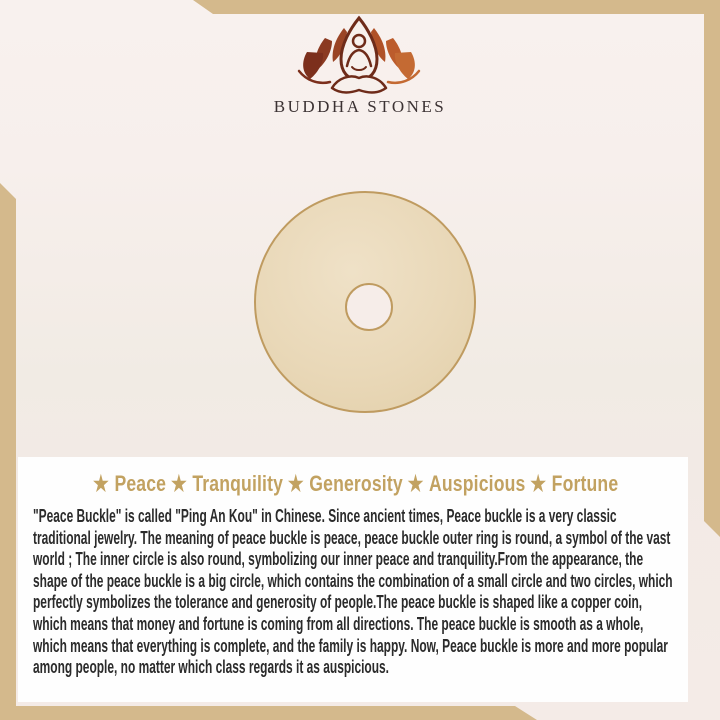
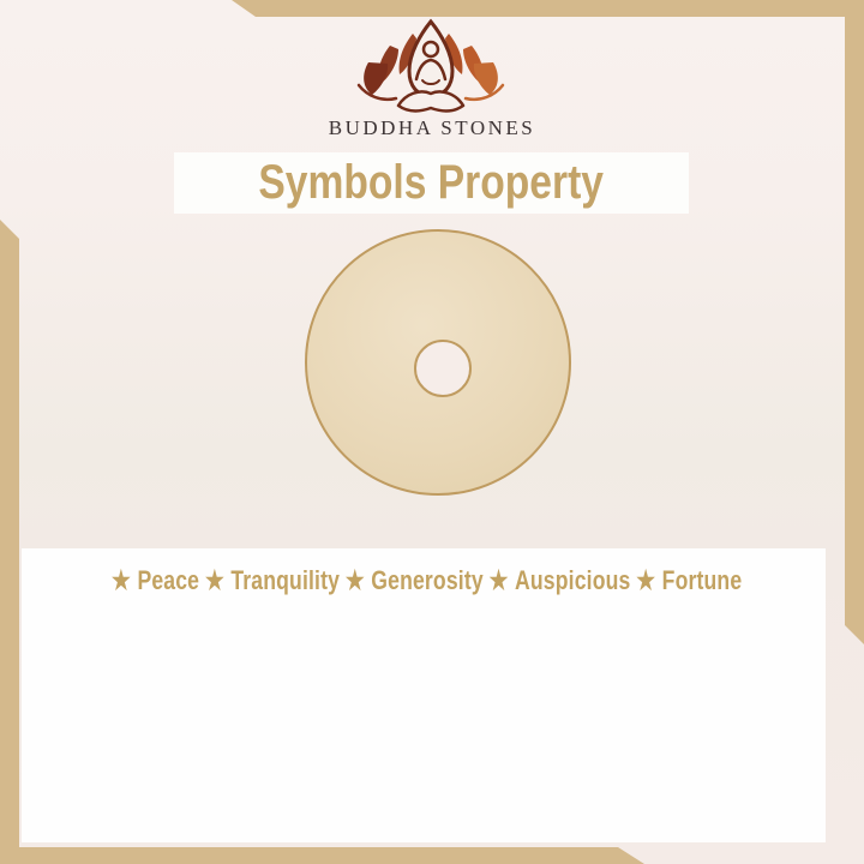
  BUDDHA STONES
+ Symbols Property
  ★ Peace ★ Tranquility ★ Generosity ★ Auspicious ★ Fortune
- "Peace Buckle" is called "Ping An Kou" in Chinese. Since ancient times, Peace buckle is a very classic traditional jewelry. The meaning of peace buckle is peace, peace buckle outer ring is round, a symbol of the vast world ; The inner circle is also round, symbolizing our inner peace and tranquility.From the appearance, the shape of the peace buckle is a big circle, which contains the combination of a small circle and two circles, which perfectly symbolizes the tolerance and generosity of people.The peace buckle is shaped like a copper coin, which means that money and fortune is coming from all directions. The peace buckle is smooth as a whole, which means that everything is complete, and the family is happy. Now, Peace buckle is more and more popular among people, no matter which class regards it as auspicious.
